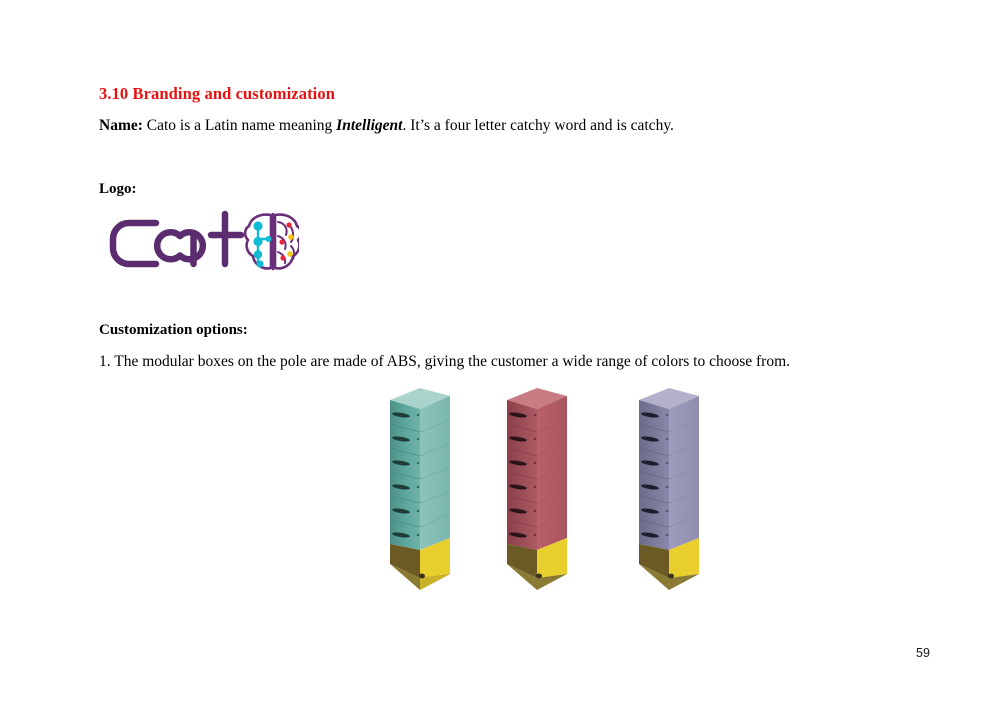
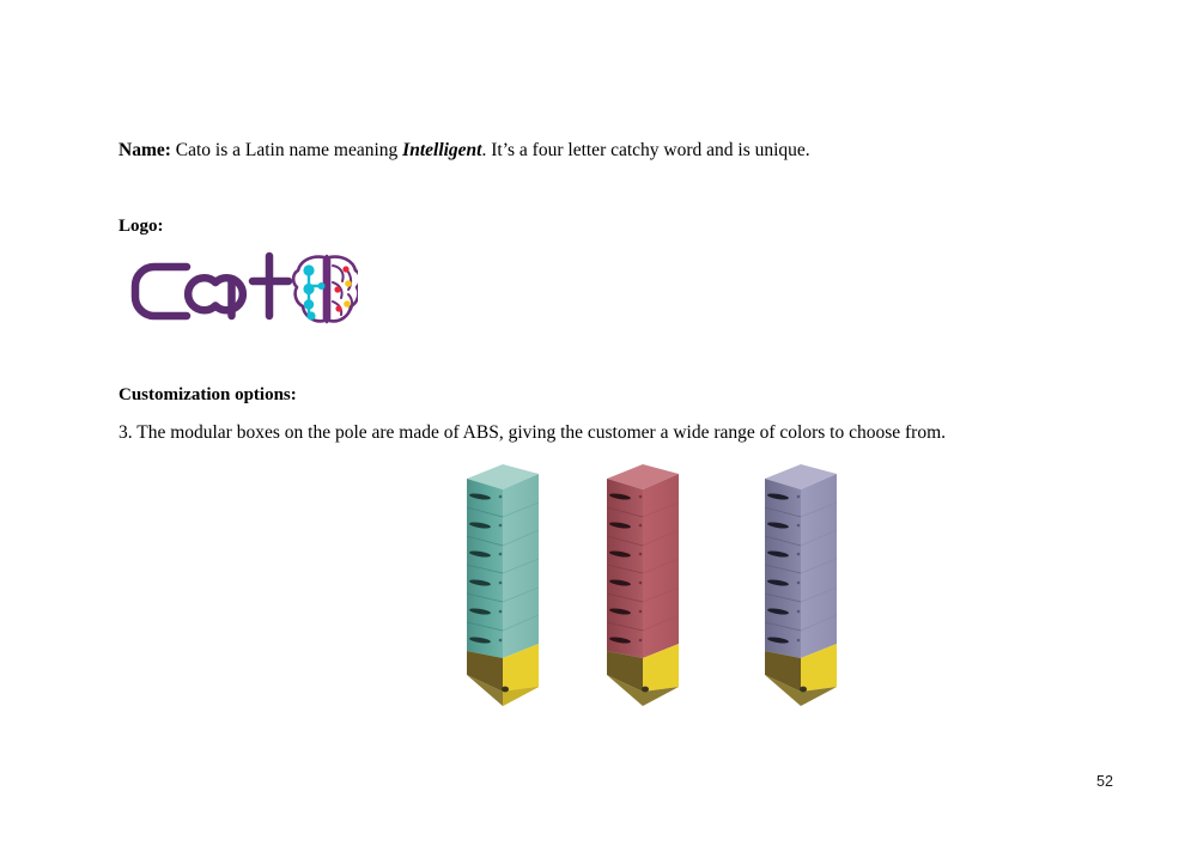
- 3.10 Branding and customization
- Name: Cato is a Latin name meaning Intelligent. It’s a four letter catchy word and is catchy.
+ Name: Cato is a Latin name meaning Intelligent. It’s a four letter catchy word and is unique.
  Logo:
  Customization options:
- 1. The modular boxes on the pole are made of ABS, giving the customer a wide range of colors to choose from.
+ 3. The modular boxes on the pole are made of ABS, giving the customer a wide range of colors to choose from.
- 59
+ 52
